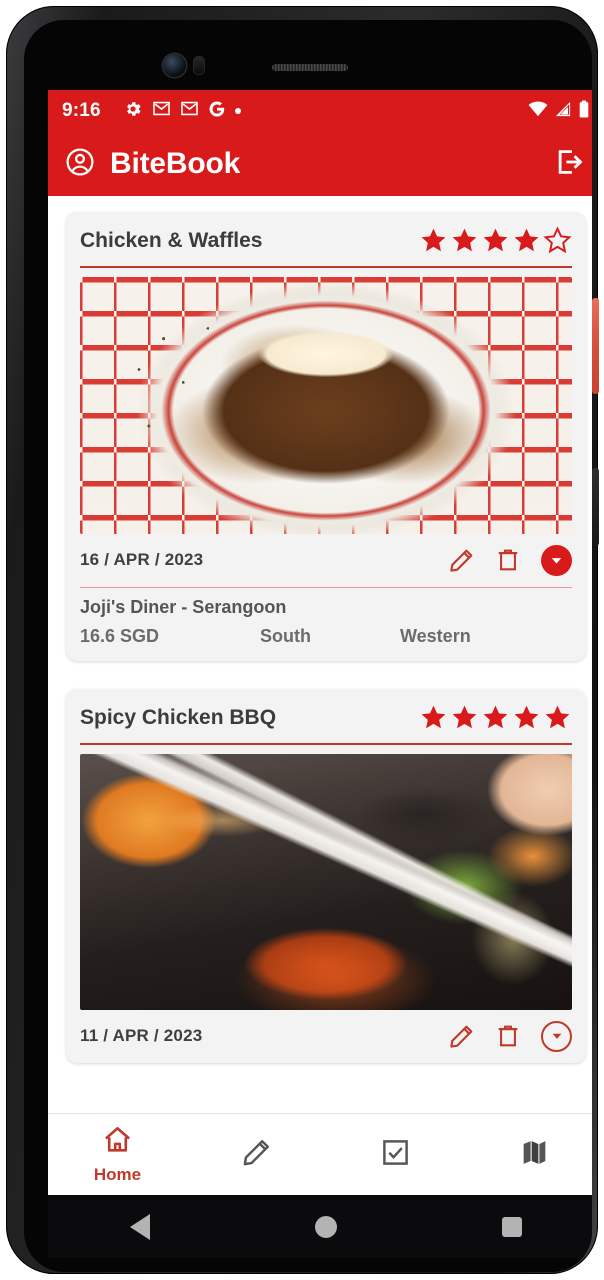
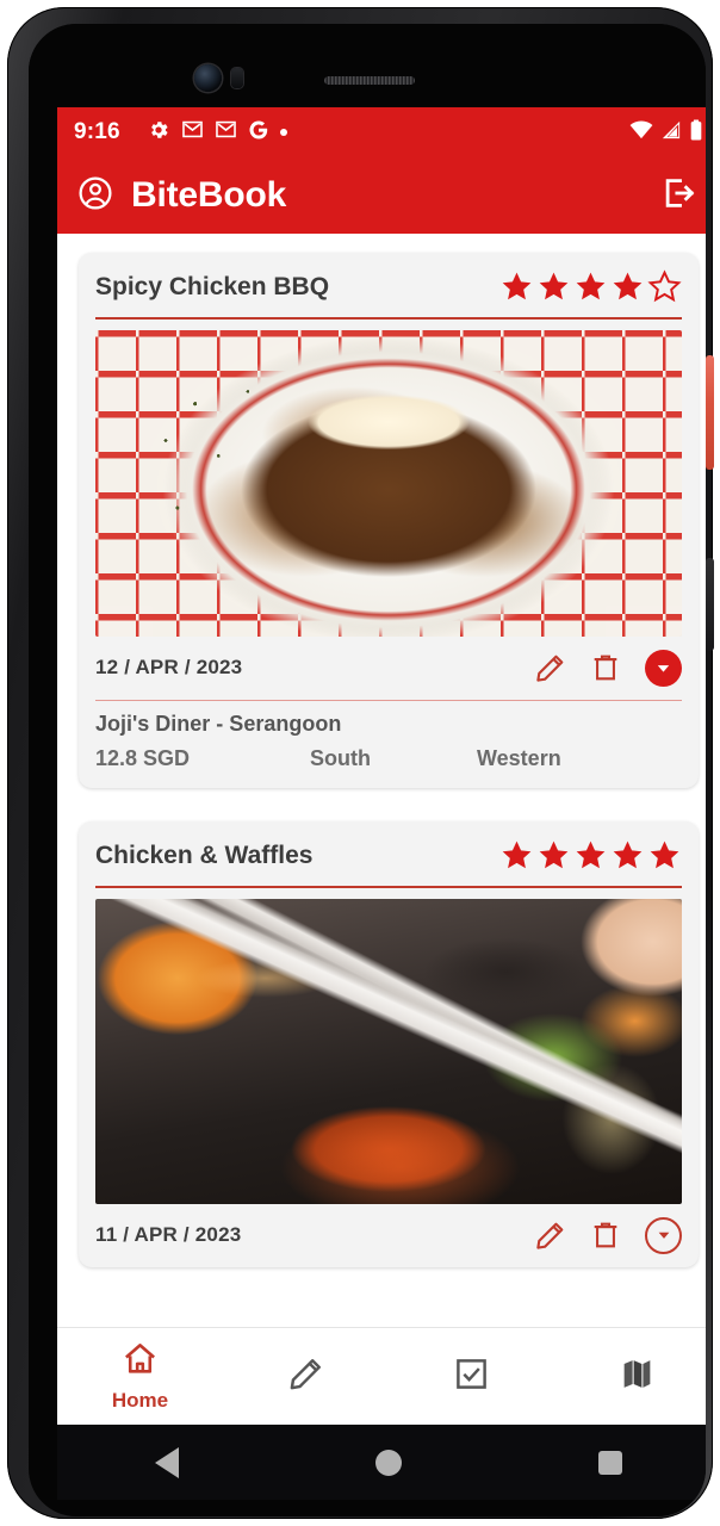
  9:16
  BiteBook
- Chicken & Waffles
+ Spicy Chicken BBQ
- 16 / APR / 2023
+ 12 / APR / 2023
  Joji's Diner - Serangoon
- 16.6 SGD
+ 12.8 SGD
  South
  Western
- Spicy Chicken BBQ
+ Chicken & Waffles
  11 / APR / 2023
  Home
